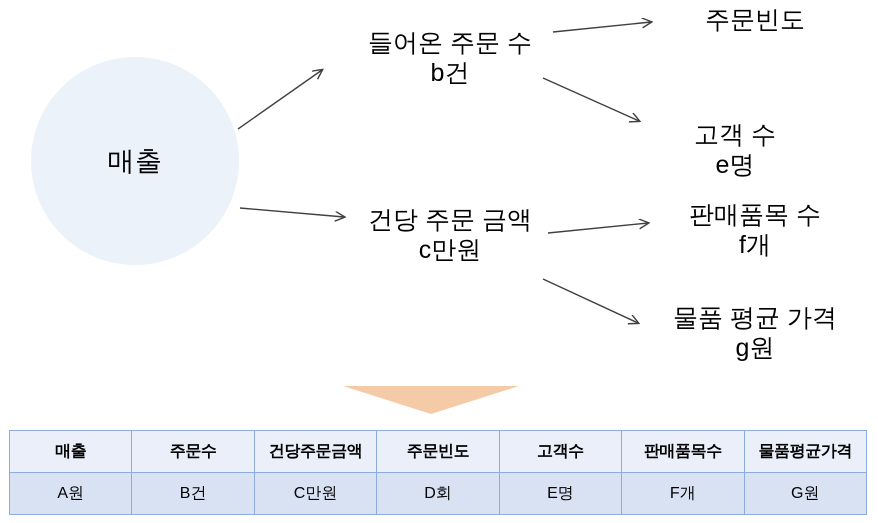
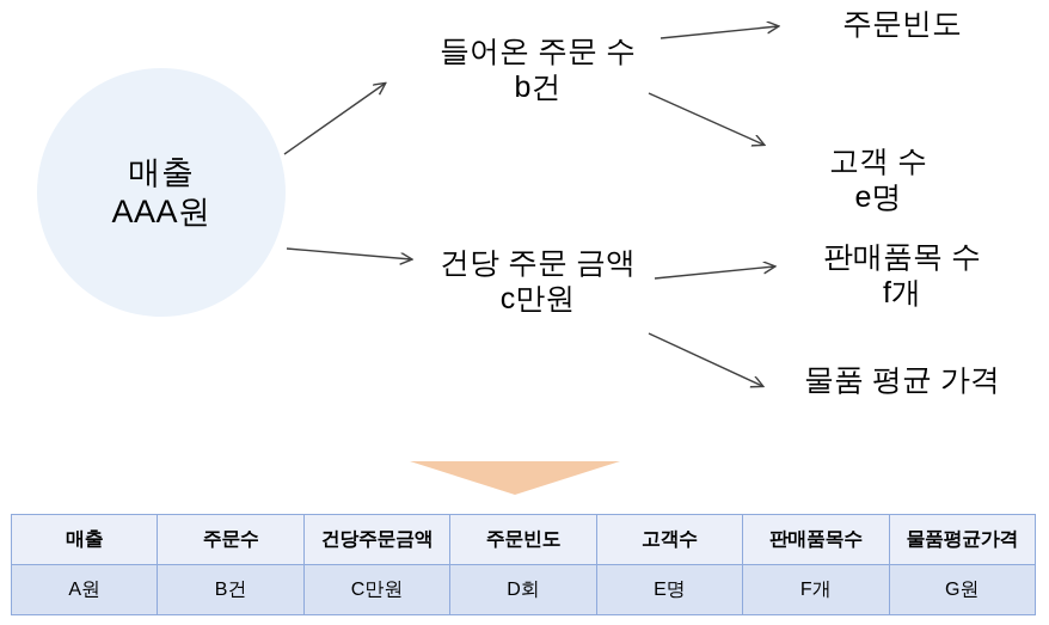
  매출
+ AAA원
  들어온 주문 수
  b건
  건당 주문 금액
  c만원
  주문빈도
  고객 수
  e명
  판매품목 수
  f개
  물품 평균 가격
- g원
  매출	주문수	건당주문금액	주문빈도	고객수	판매품목수	물품평균가격
  A원	B건	C만원	D회	E명	F개	G원
